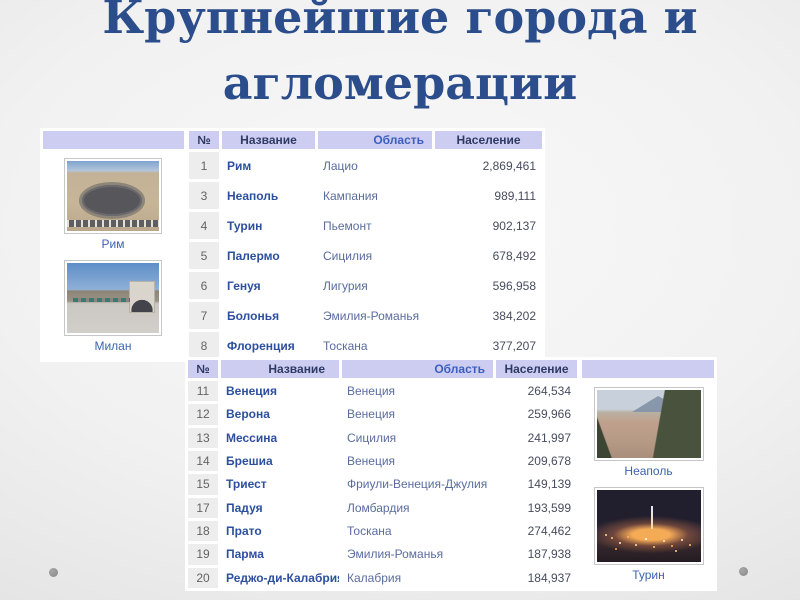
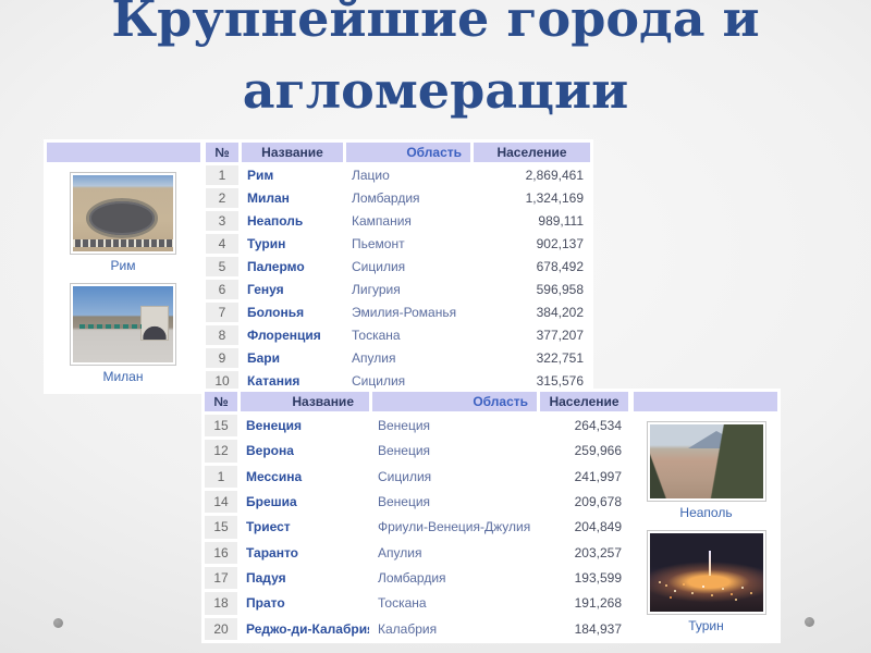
  Крупнейшие города и
  агломерации
  Рим
  Милан
  №	Название	Область	Население
  1	Рим	Лацио	2,869,461
+ 2	Милан	Ломбардия	1,324,169
  3	Неаполь	Кампания	989,111
  4	Турин	Пьемонт	902,137
  5	Палермо	Сицилия	678,492
  6	Генуя	Лигурия	596,958
  7	Болонья	Эмилия-Романья	384,202
  8	Флоренция	Тоскана	377,207
+ 9	Бари	Апулия	322,751
+ 10	Катания	Сицилия	315,576
  №	Название	Область	Население
- 11	Венеция	Венеция	264,534
+ 15	Венеция	Венеция	264,534
  12	Верона	Венеция	259,966
- 13	Мессина	Сицилия	241,997
+ 1	Мессина	Сицилия	241,997
  14	Брешиа	Венеция	209,678
- 15	Триест	Фриули-Венеция-Джулия	149,139
+ 15	Триест	Фриули-Венеция-Джулия	204,849
+ 16	Таранто	Апулия	203,257
  17	Падуя	Ломбардия	193,599
- 18	Прато	Тоскана	274,462
+ 18	Прато	Тоскана	191,268
- 19	Парма	Эмилия-Романья	187,938
  20	Реджо-ди-Калабри	Калабрия	184,937
  Неаполь
  Турин
